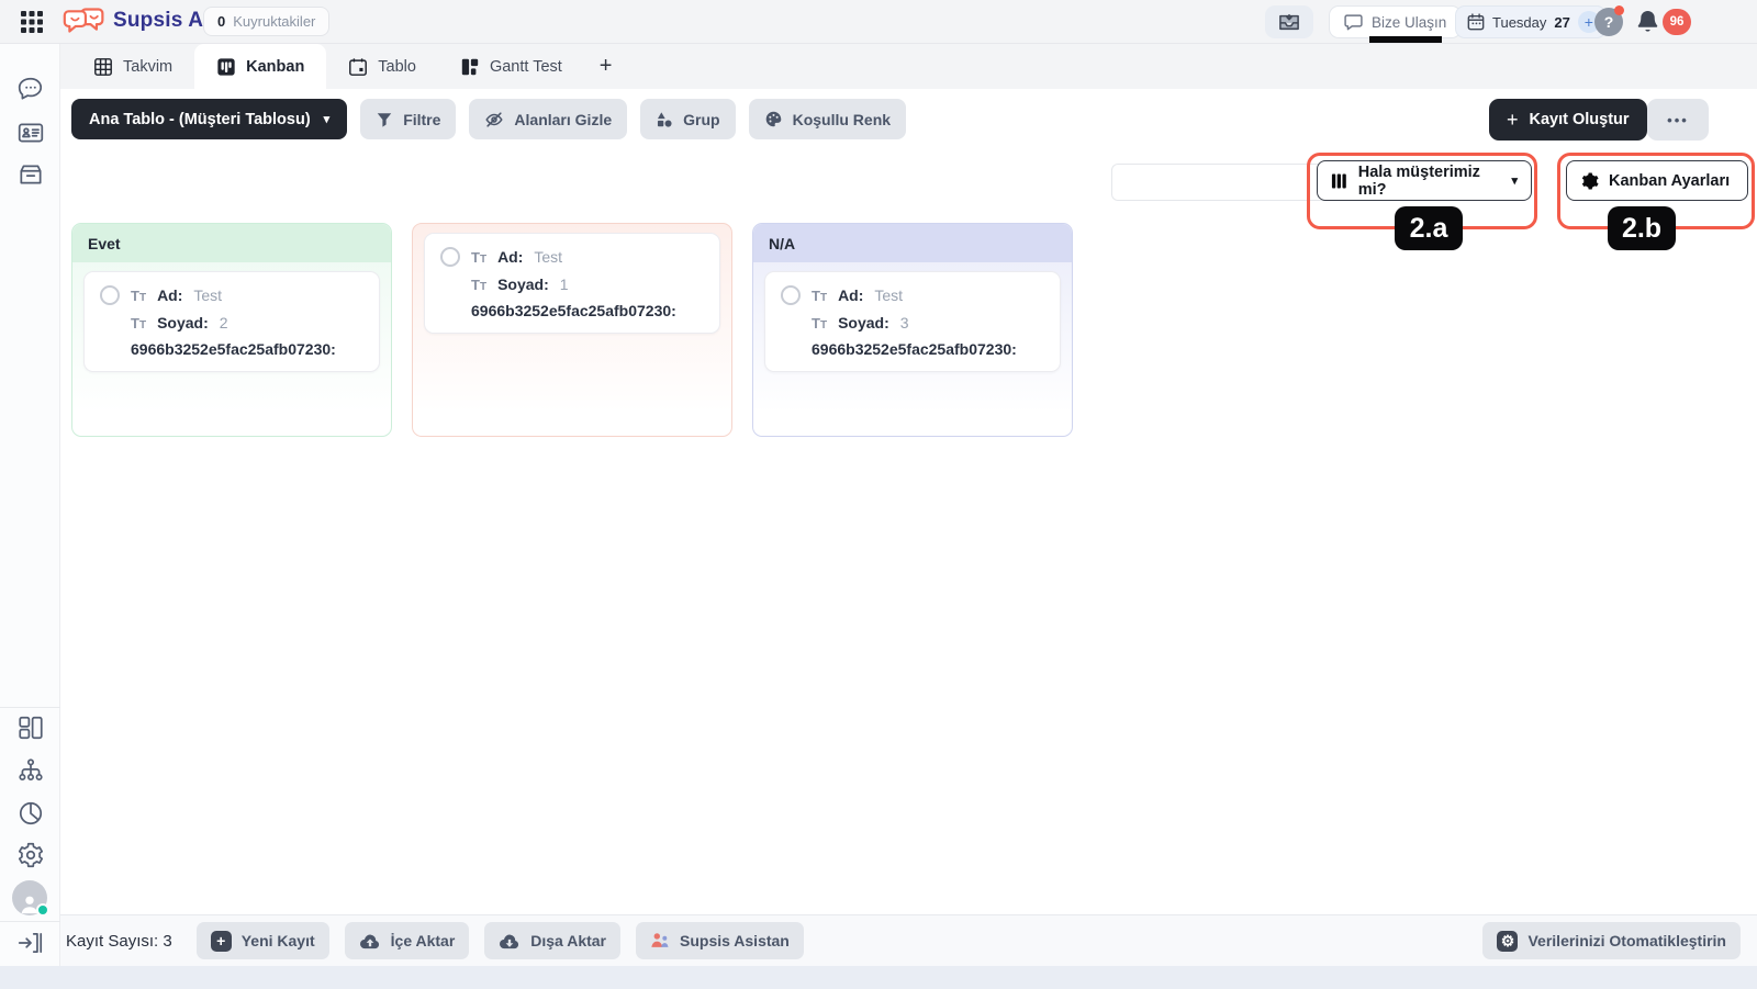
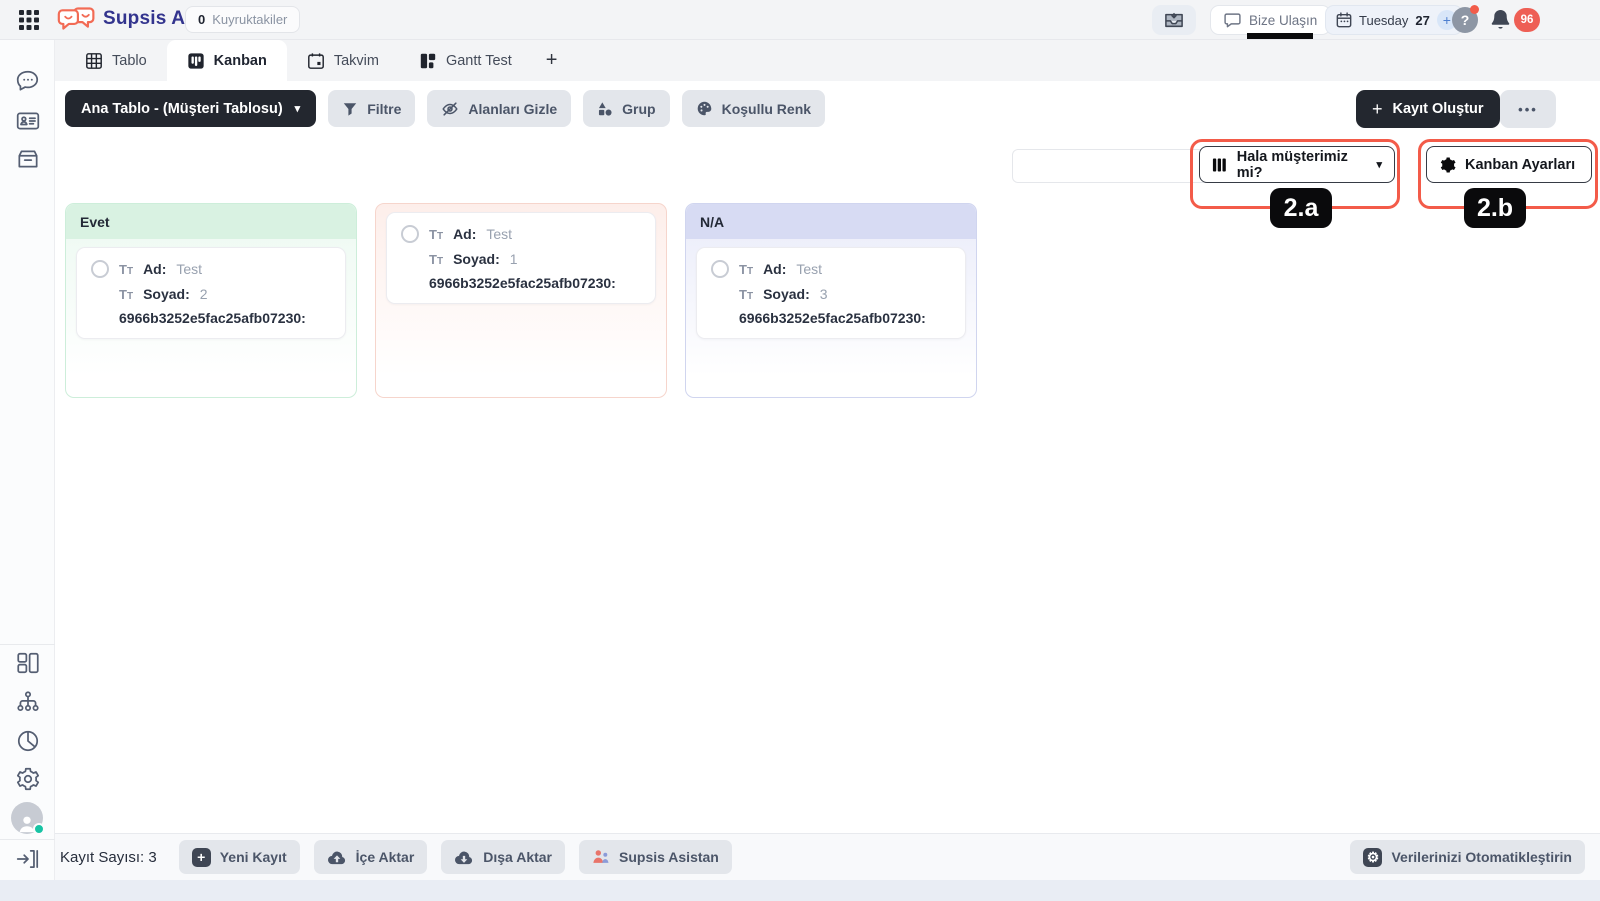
  Supsis A
  0
  Kuyruktakiler
  Bize Ulaşın
  Tuesday
  27
  +
  ?
  96
- Takvim
+ Tablo
  Kanban
- Tablo
+ Takvim
  Gantt Test
  +
  Ana Tablo - (Müşteri Tablosu)
  ▾
  Filtre
  Alanları Gizle
  Grup
  Koşullu Renk
  +
  Kayıt Oluştur
  •••
  Evet
  TT
  Ad:
  Test
  TT
  Soyad:
  2
  6966b3252e5fac25afb07230:
  TT
  Ad:
  Test
  TT
  Soyad:
  1
  6966b3252e5fac25afb07230:
  N/A
  TT
  Ad:
  Test
  TT
  Soyad:
  3
  6966b3252e5fac25afb07230:
  Hala müşterimiz mi?
  ▾
  2.a
  Kanban Ayarları
  2.b
  Kayıt Sayısı: 3
  +
  Yeni Kayıt
  İçe Aktar
  Dışa Aktar
  Supsis Asistan
  ⚙
  Verilerinizi Otomatikleştirin
